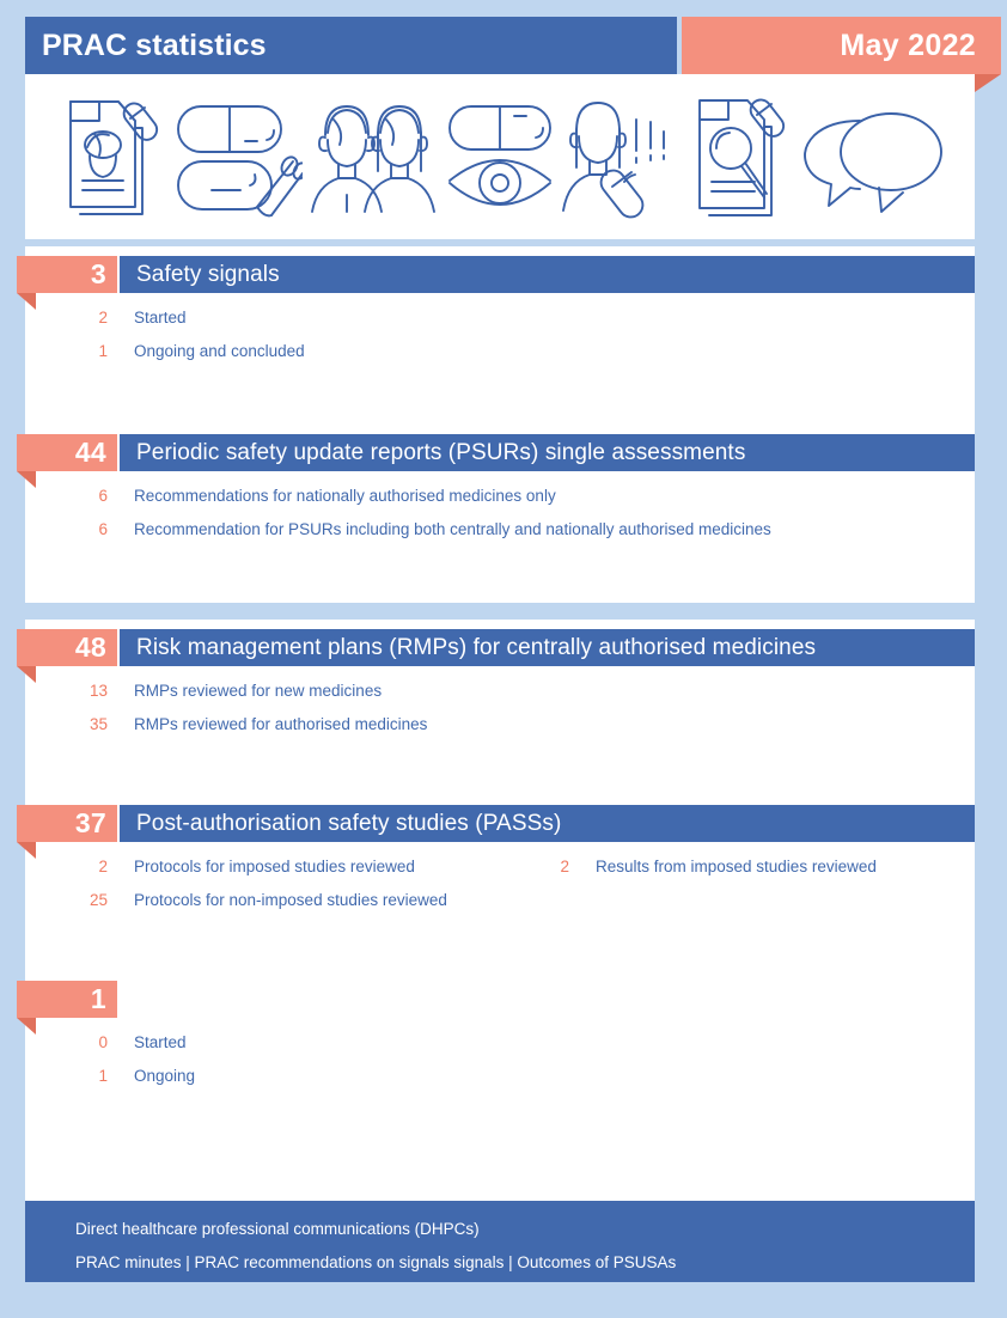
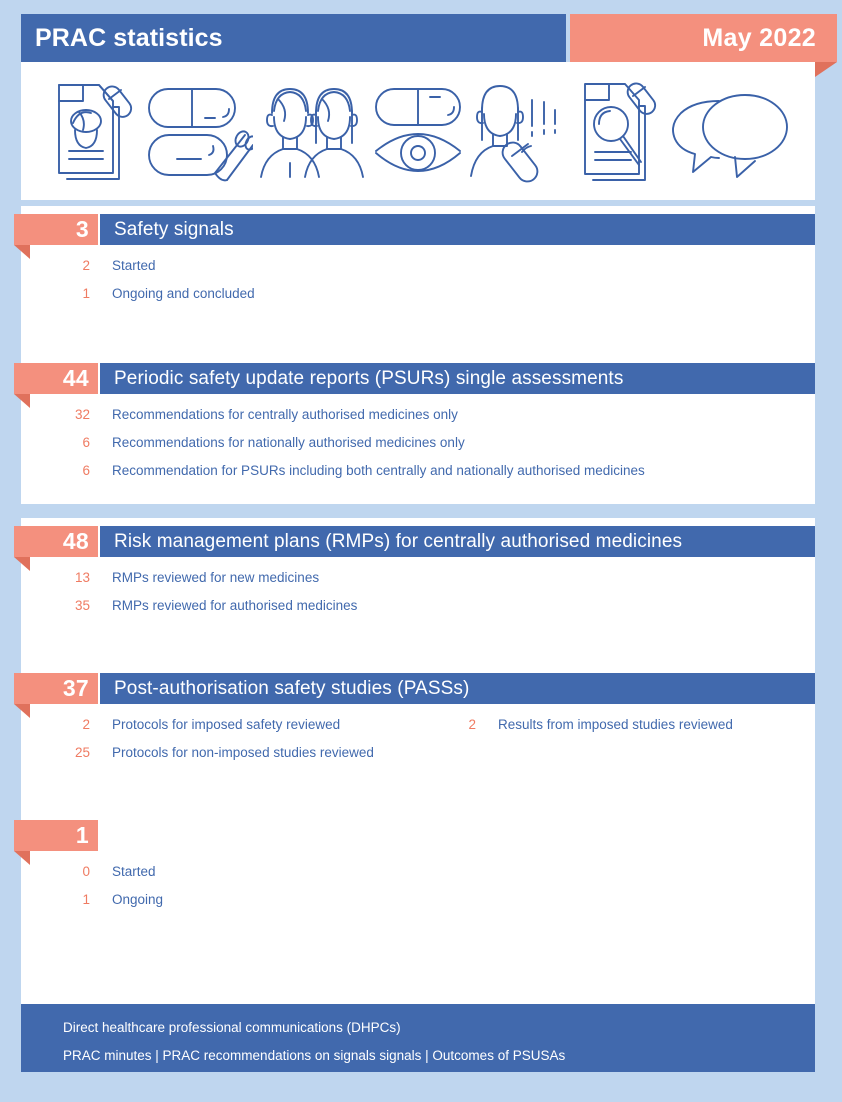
  PRAC statistics
  May 2022
  3
  Safety signals
  2
  Started
  1
  Ongoing and concluded
  44
  Periodic safety update reports (PSURs) single assessments
+ 32
+ Recommendations for centrally authorised medicines only
  6
  Recommendations for nationally authorised medicines only
  6
  Recommendation for PSURs including both centrally and nationally authorised medicines
  48
  Risk management plans (RMPs) for centrally authorised medicines
  13
  RMPs reviewed for new medicines
  35
  RMPs reviewed for authorised medicines
  37
  Post-authorisation safety studies (PASSs)
  2
- Protocols for imposed studies reviewed
+ Protocols for imposed safety reviewed
  2
  Results from imposed studies reviewed
  25
  Protocols for non-imposed studies reviewed
  1
  0
  Started
  1
  Ongoing
  Direct healthcare professional communications (DHPCs)
  PRAC minutes | PRAC recommendations on signals signals | Outcomes of PSUSAs
